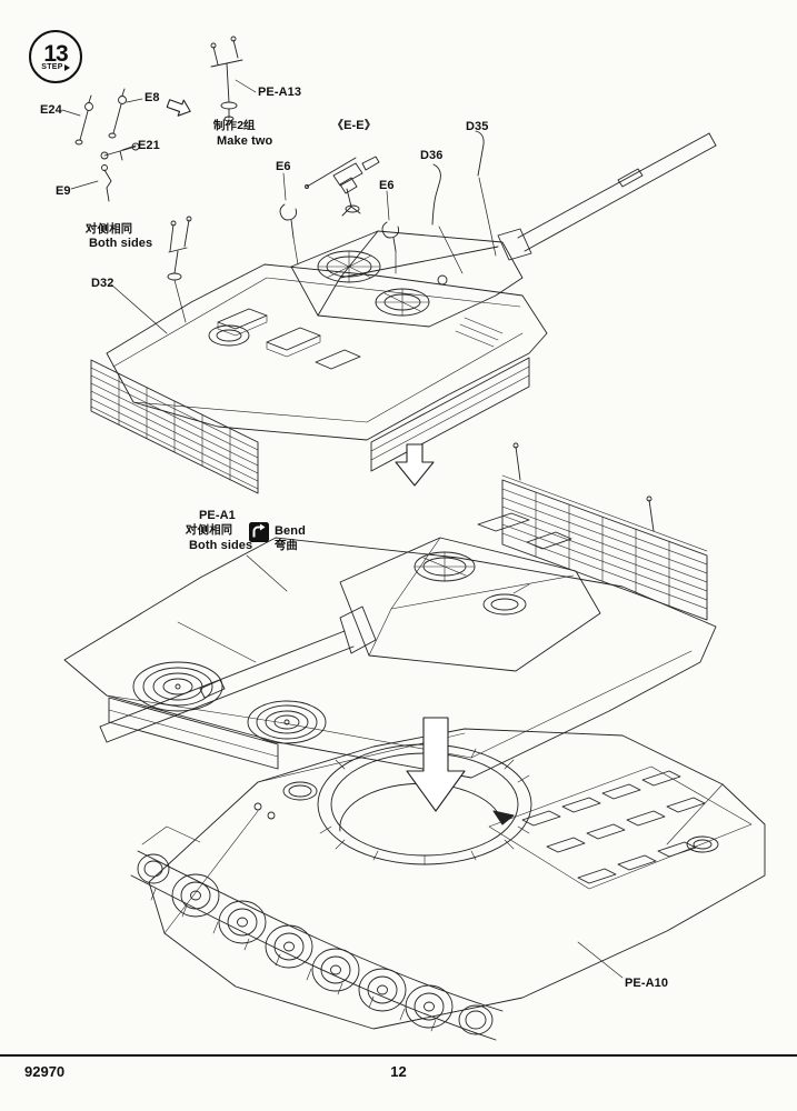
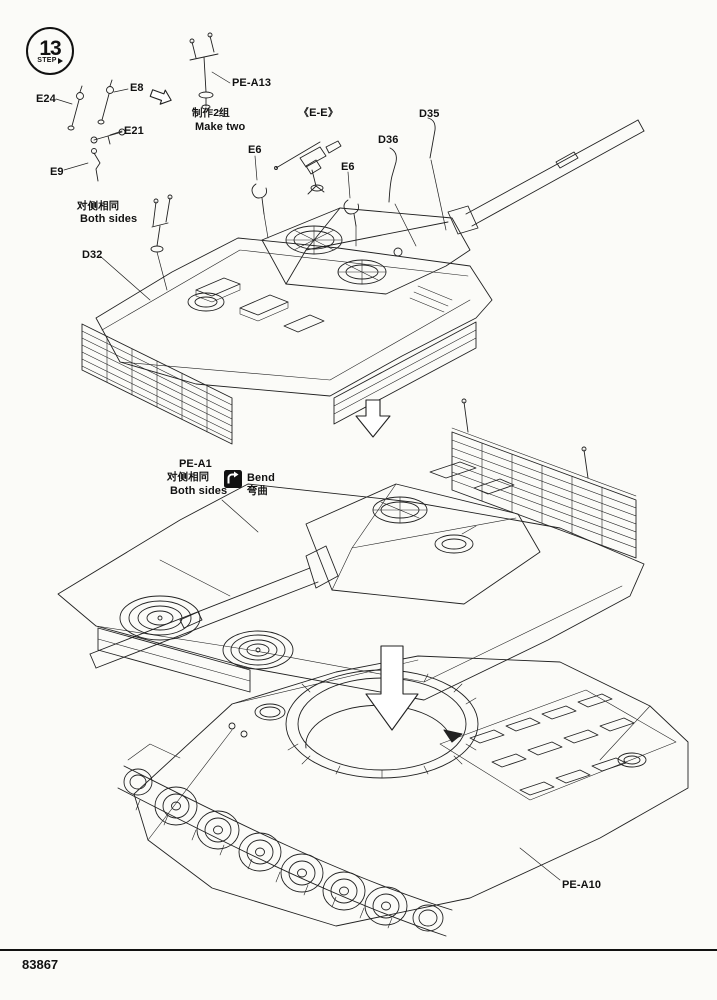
  13
  E24
  E8
  E21
  E9
  PE-A13
  制作2组
  Make two
  《E-E》
  E6
  E6
  D36
  D35
  对侧相同
  Both sides
  D32
  PE-A1
  对侧相同
  Both sides
  Bend
  弯曲
  PE-A10
- 92970
+ 83867
- 12
